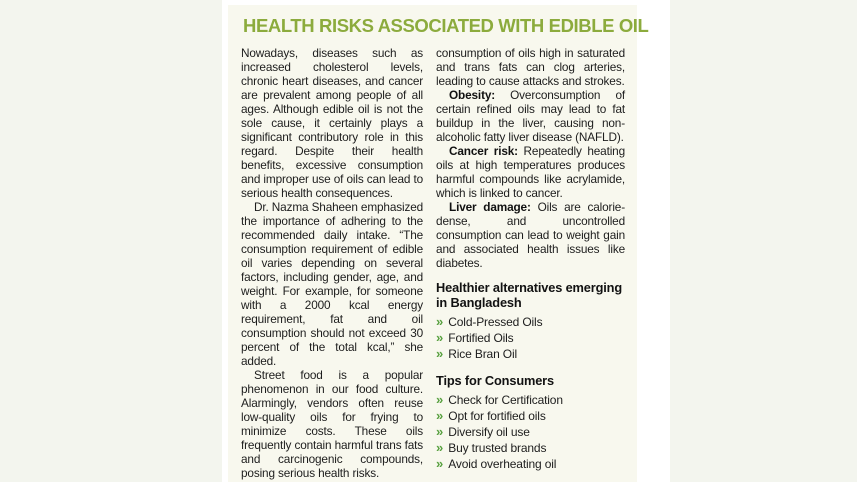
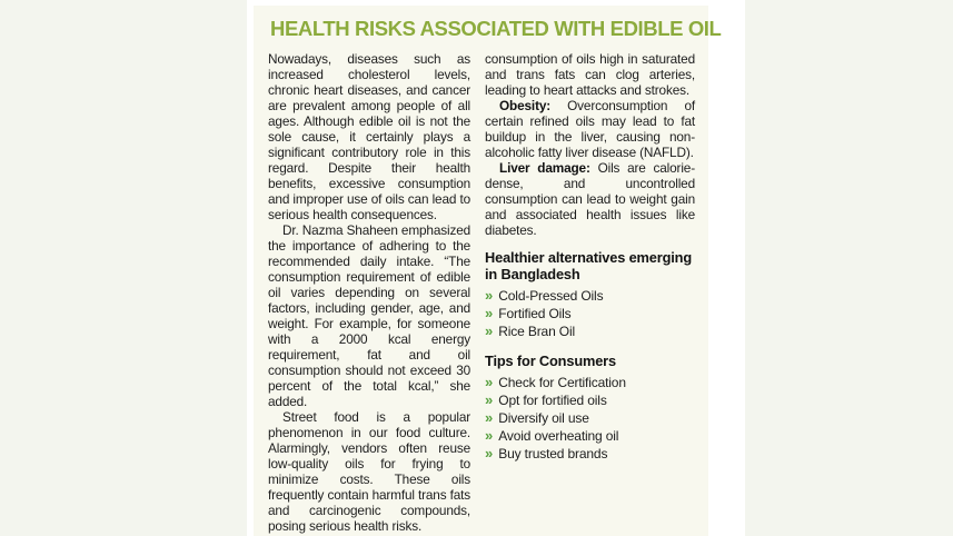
  HEALTH RISKS ASSOCIATED WITH EDIBLE OIL
  Nowadays, diseases such as increased cholesterol levels, chronic heart diseases, and cancer are prevalent among people of all ages. Although edible oil is not the sole cause, it certainly plays a significant contributory role in this regard. Despite their health benefits, excessive consumption and improper use of oils can lead to serious health consequences.
  Dr. Nazma Shaheen emphasized the importance of adhering to the recommended daily intake. “The consumption requirement of edible oil varies depending on several factors, including gender, age, and weight. For example, for someone with a 2000 kcal energy requirement, fat and oil consumption should not exceed 30 percent of the total kcal,” she added.
  Street food is a popular phenomenon in our food culture. Alarmingly, vendors often reuse low-quality oils for frying to minimize costs. These oils frequently contain harmful trans fats and carcinogenic compounds, posing serious health risks.
- consumption of oils high in saturated and trans fats can clog arteries, leading to cause attacks and strokes.
+ consumption of oils high in saturated and trans fats can clog arteries, leading to heart attacks and strokes.
  Obesity: Overconsumption of certain refined oils may lead to fat buildup in the liver, causing non-alcoholic fatty liver disease (NAFLD).
- Cancer risk: Repeatedly heating oils at high temperatures produces harmful compounds like acrylamide, which is linked to cancer.
  Liver damage: Oils are calorie-dense, and uncontrolled consumption can lead to weight gain and associated health issues like diabetes.
  Healthier alternatives emerging in Bangladesh
  »
  Cold-Pressed Oils
  »
  Fortified Oils
  »
  Rice Bran Oil
  Tips for Consumers
  »
  Check for Certification
  »
  Opt for fortified oils
  »
  Diversify oil use
  »
- Buy trusted brands
+ Avoid overheating oil
  »
- Avoid overheating oil
+ Buy trusted brands
